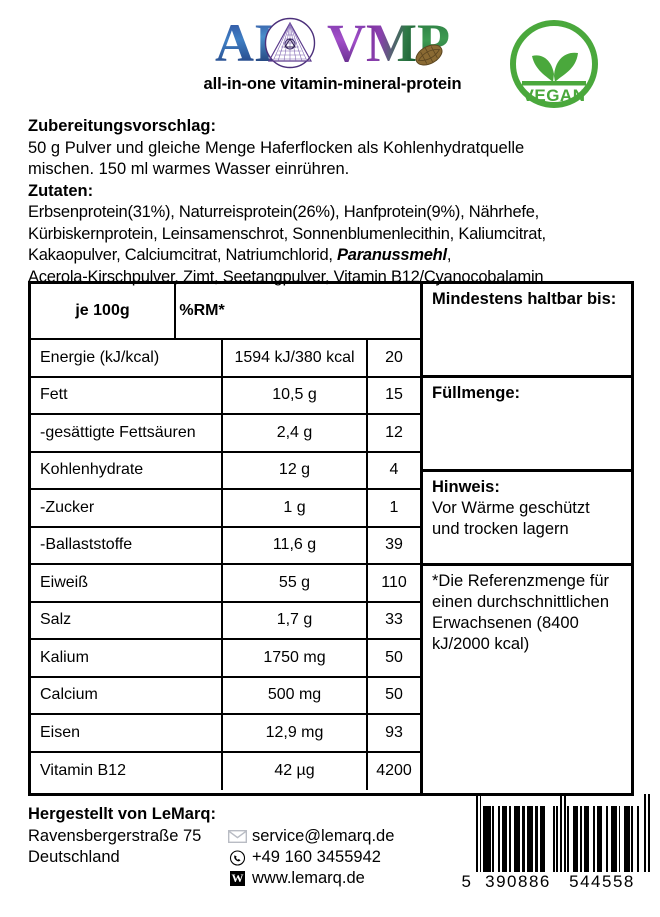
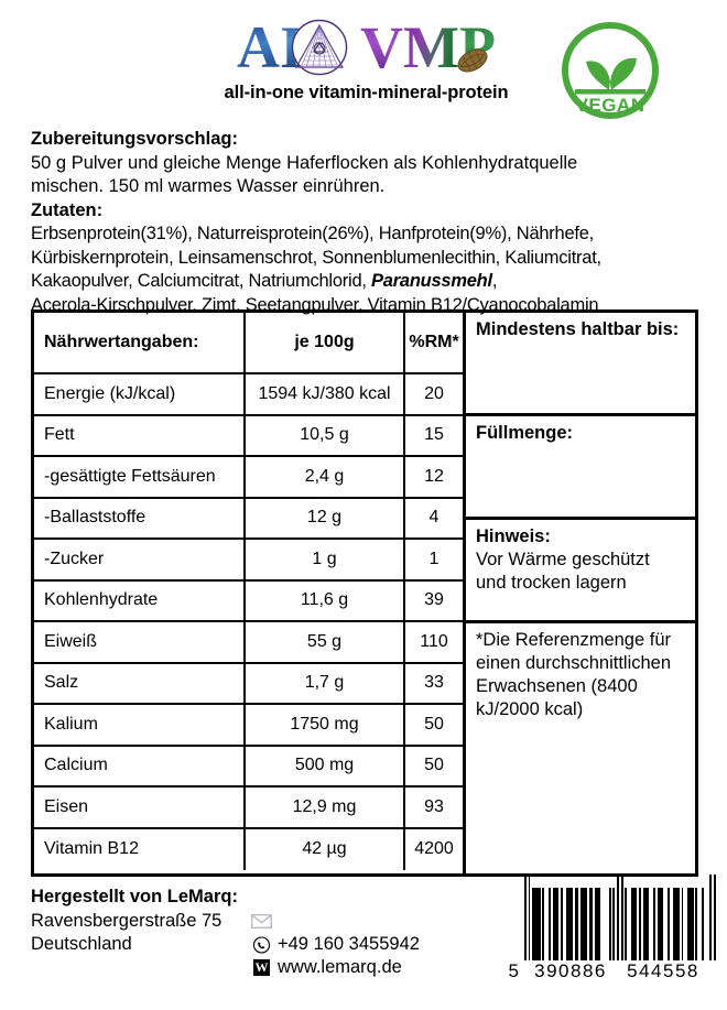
  AI VMP
  all-in-one vitamin-mineral-protein
  VEGAN
  Zubereitungsvorschlag:
  50 g Pulver und gleiche Menge Haferflocken als Kohlenhydratquelle
  mischen. 150 ml warmes Wasser einrühren.
  Zutaten:
  Erbsenprotein(31%), Naturreisprotein(26%), Hanfprotein(9%), Nährhefe,
  Kürbiskernprotein, Leinsamenschrot, Sonnenblumenlecithin, Kaliumcitrat,
  Kakaopulver, Calciumcitrat, Natriumchlorid, Paranussmehl,
  Acerola-Kirschpulver, Zimt, Seetangpulver, Vitamin B12/Cyanocobalamin
+ Nährwertangaben:
  je 100g
  %
  RM*
  Energie (kJ/kcal)
  1594 kJ/380 kcal
  20
  Fett
  10,5 g
  15
  -gesättigte Fettsäuren
  2,4 g
  12
- Kohlenhydrate
+ -Ballaststoffe
  12 g
  4
  -Zucker
  1 g
  1
- -Ballaststoffe
+ Kohlenhydrate
  11,6 g
  39
  Eiweiß
  55 g
  110
  Salz
  1,7 g
  33
  Kalium
  1750 mg
  50
  Calcium
  500 mg
  50
  Eisen
  12,9 mg
  93
  Vitamin B12
  42 µg
  4200
  Mindestens haltbar bis:
  Füllmenge:
  Hinweis:
  Vor Wärme geschützt
  und trocken lagern
  *Die Referenzmenge für einen durchschnittlichen Erwachsenen (8400 kJ/2000 kcal)
  Hergestellt von LeMarq:
  Ravensbergerstraße 75
  Deutschland
- service@lemarq.de
  +49 160 3455942
  W
  www.lemarq.de
  5
  390886
  544558
